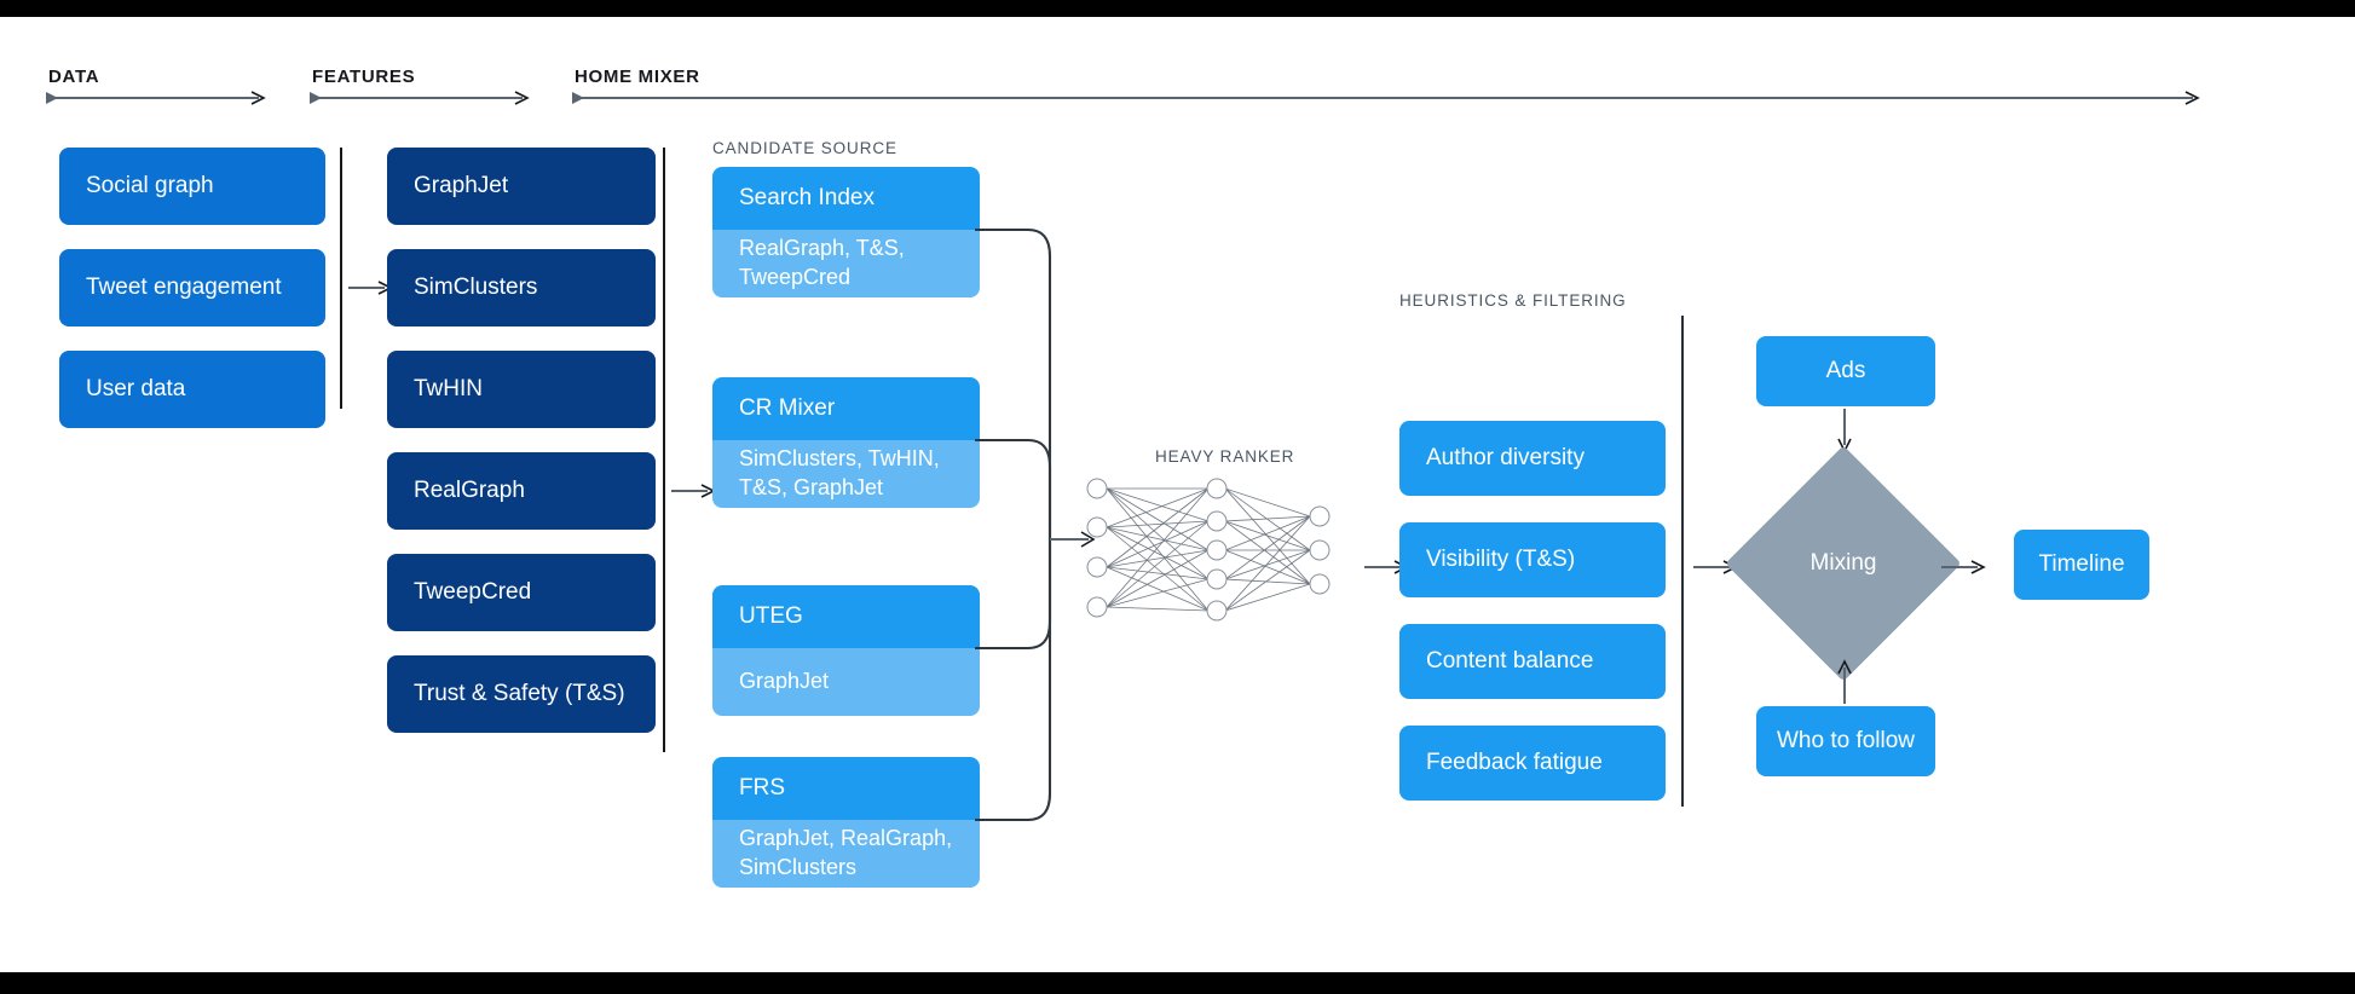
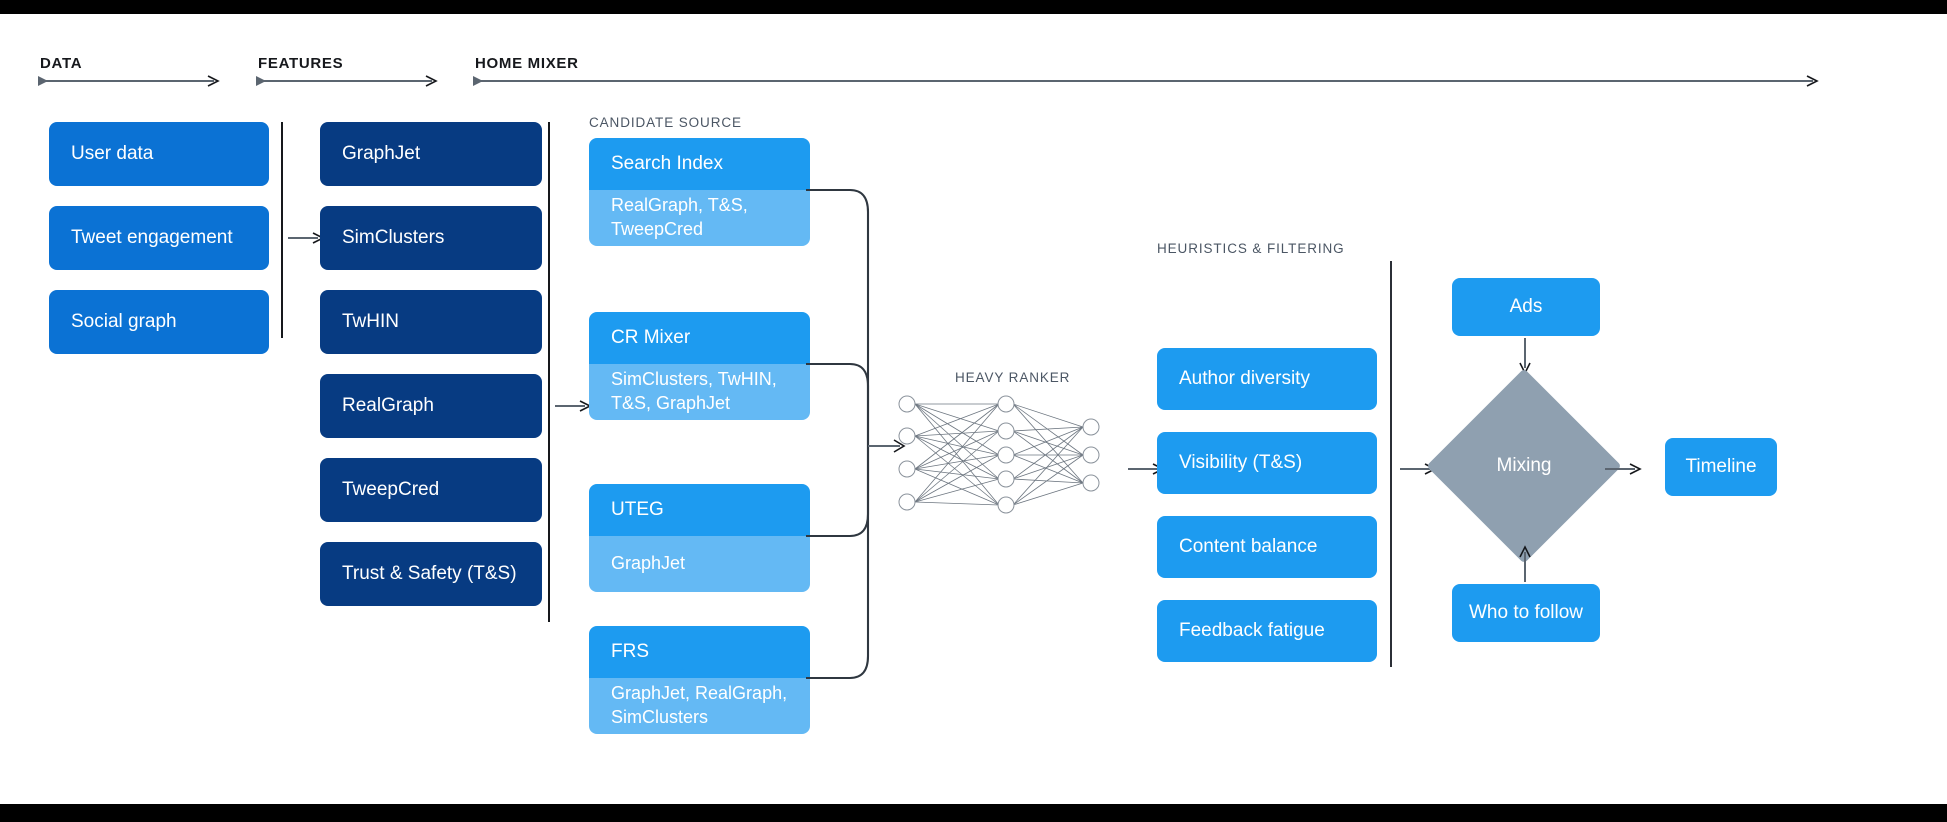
  DATA
  FEATURES
  HOME MIXER
- Social graph
+ User data
  Tweet engagement
- User data
+ Social graph
  GraphJet
  SimClusters
  TwHIN
  RealGraph
  TweepCred
  Trust & Safety (T&S)
  CANDIDATE SOURCE
  Search Index
  RealGraph, T&S,
  TweepCred
  CR Mixer
  SimClusters, TwHIN,
  T&S, GraphJet
  UTEG
  GraphJet
  FRS
  GraphJet, RealGraph,
  SimClusters
  HEAVY RANKER
  HEURISTICS & FILTERING
  Author diversity
  Visibility (T&S)
  Content balance
  Feedback fatigue
  Ads
  Mixing
  Who to follow
  Timeline
